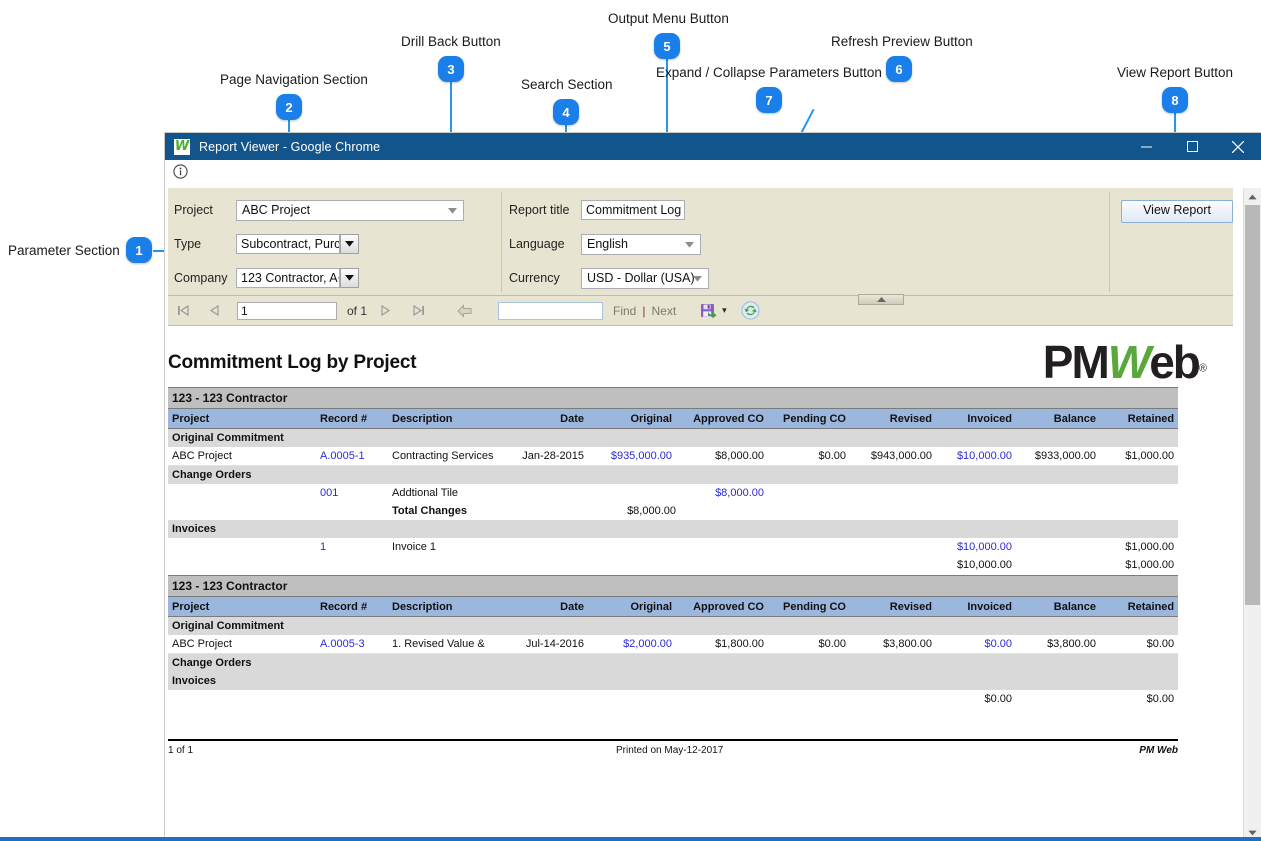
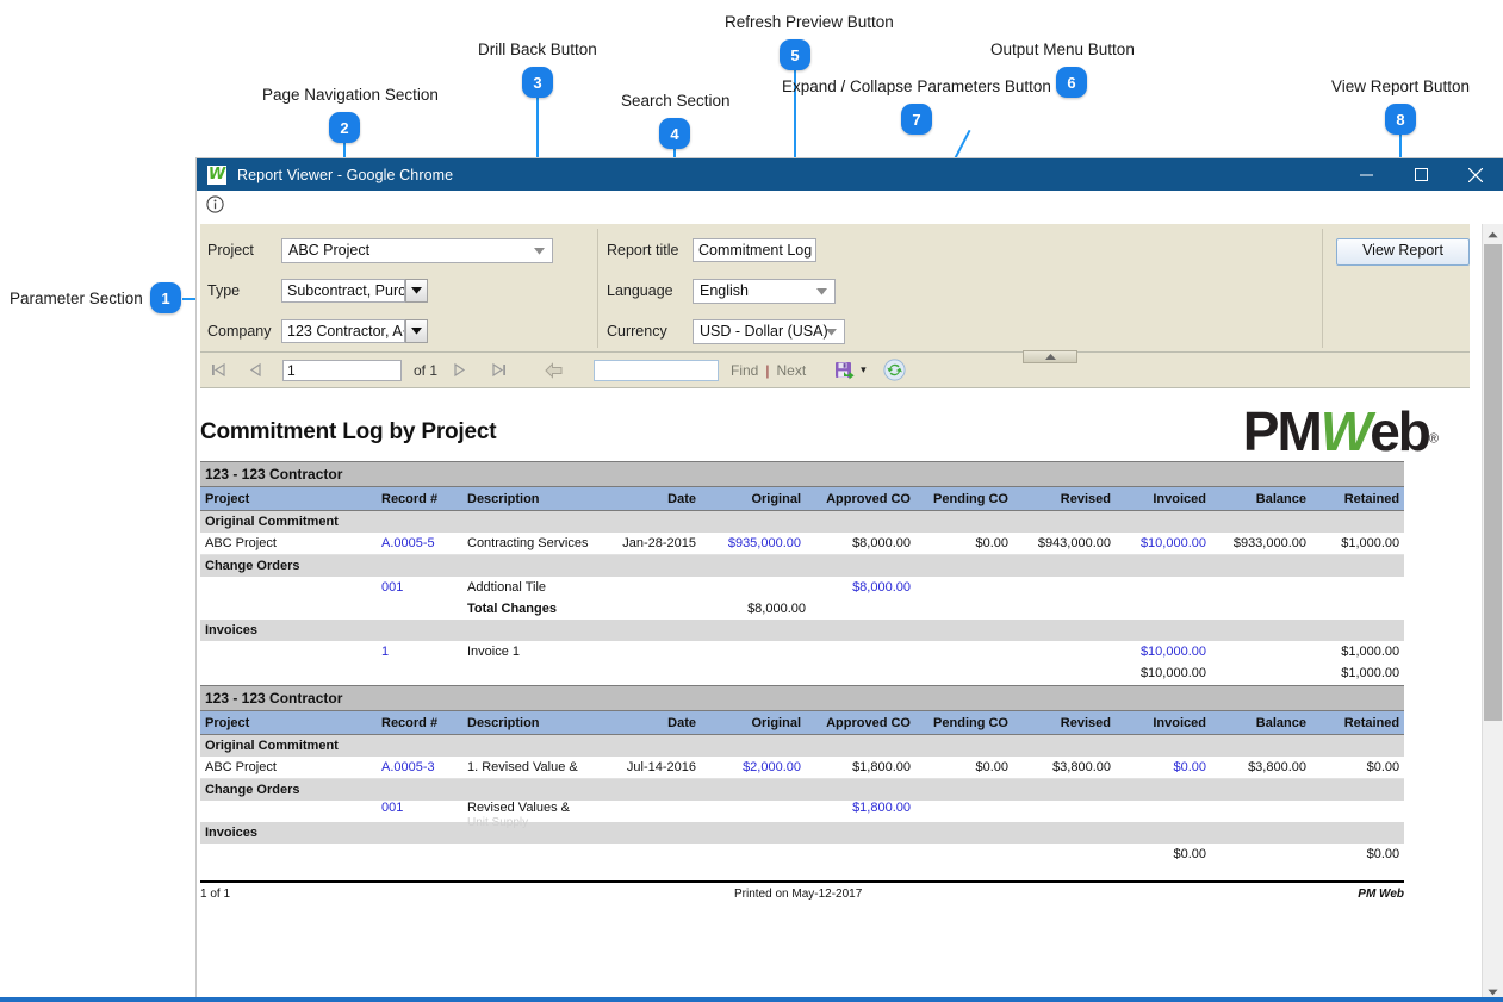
  Parameter Section
  1
  Page Navigation Section
  2
  Drill Back Button
  3
  Search Section
  4
- Output Menu Button
+ Refresh Preview Button
  5
- Refresh Preview Button
+ Output Menu Button
  6
  Expand / Collapse Parameters Button
  7
  View Report Button
  8
  W
  Report Viewer - Google Chrome
  Project
  ABC Project
  Type
  Subcontract, Purc
  Company
  123 Contractor, A
  Report title
  Commitment Log
  Language
  English
  Currency
  USD - Dollar (USA)
  View Report
  1
  of 1
  Find
  |
  Next
  ▾
  Commitment Log by Project
  PMWeb®
  123 - 123 Contractor
  Project	Record #	Description	Date	Original	Approved CO	Pending CO	Revised	Invoiced	Balance	Retained
  Original Commitment
- ABC Project	A.0005-1	Contracting Services	Jan-28-2015	$935,000.00	$8,000.00	$0.00	$943,000.00	$10,000.00	$933,000.00	$1,000.00
+ ABC Project	A.0005-5	Contracting Services	Jan-28-2015	$935,000.00	$8,000.00	$0.00	$943,000.00	$10,000.00	$933,000.00	$1,000.00
  Change Orders
  	001	Addtional Tile			$8,000.00
  		Total Changes		$8,000.00
  Invoices
  	1	Invoice 1						$10,000.00		$1,000.00
  								$10,000.00		$1,000.00
  123 - 123 Contractor
  Project	Record #	Description	Date	Original	Approved CO	Pending CO	Revised	Invoiced	Balance	Retained
  Original Commitment
  ABC Project	A.0005-3	1. Revised Value &	Jul-14-2016	$2,000.00	$1,800.00	$0.00	$3,800.00	$0.00	$3,800.00	$0.00
  Change Orders
+ 	001	Revised Values & Unit Supply			$1,800.00
  Invoices
  								$0.00		$0.00
  1 of 1
  Printed on May-12-2017
  PM Web
